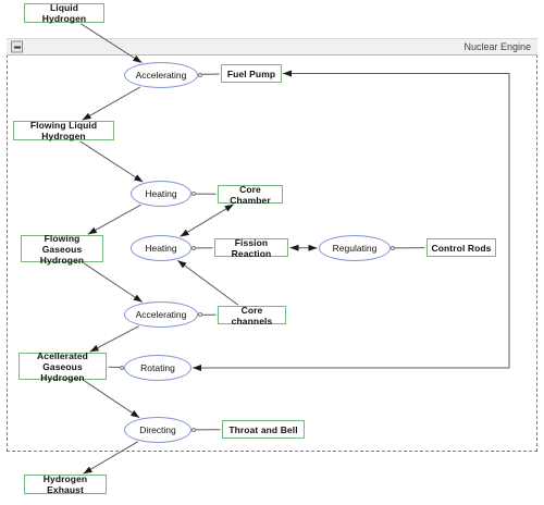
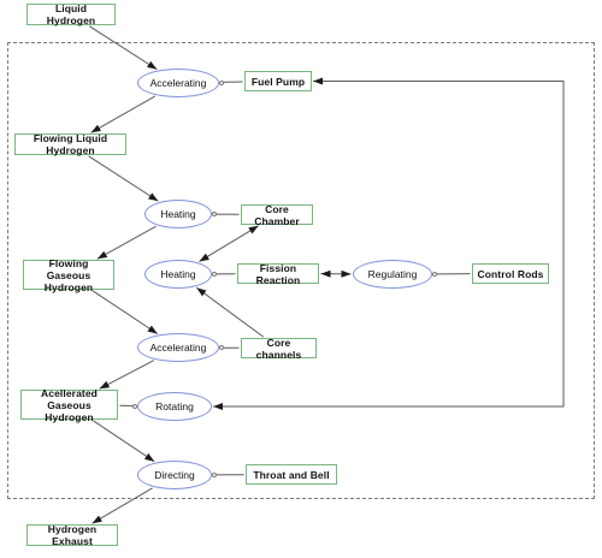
- Nuclear Engine
  Liquid Hydrogen
  Fuel Pump
  Flowing Liquid Hydrogen
  Core Chamber
  Flowing Gaseous
  Hydrogen
  Fission Reaction
  Control Rods
  Core channels
  Acellerated Gaseous
  Hydrogen
  Throat and Bell
  Hydrogen Exhaust
  Accelerating
  Heating
  Heating
  Regulating
  Accelerating
  Rotating
  Directing
